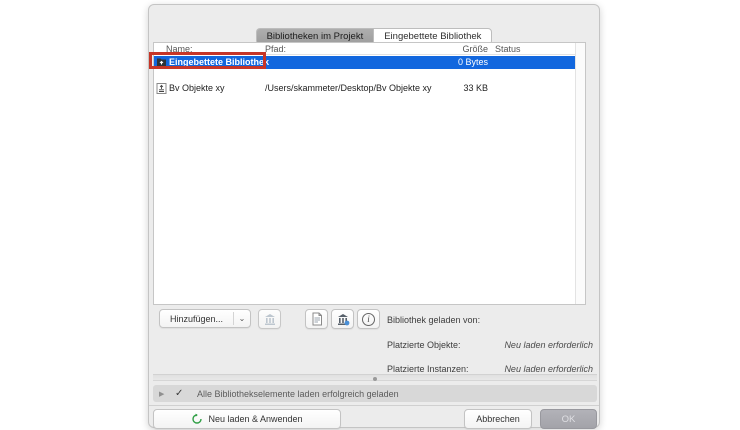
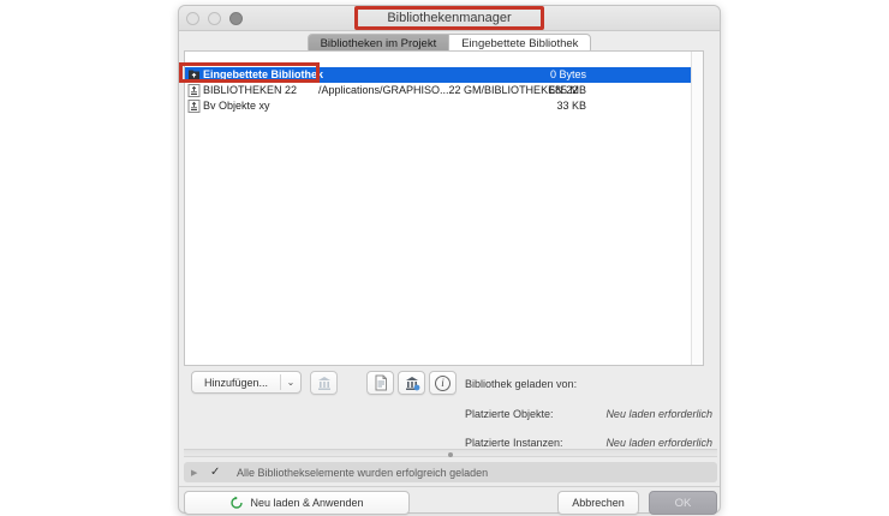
+ Bibliothekenmanager
  Bibliotheken im Projekt
  Eingebettete Bibliothek
- Name:
- Pfad:
- Größe
- Status
  Eingebettete Bibliothek
  0 Bytes
+ BIBLIOTHEKEN 22
+ /Applications/GRAPHISO...22 GM/BIBLIOTHEKEN 22
+ 685 MB
  Bv Objekte xy
- /Users/skammeter/Desktop/Bv Objekte xy
  33 KB
  Hinzufügen...
  ⌄
  i
  Bibliothek geladen von:
  Platzierte Objekte:
  Neu laden erforderlich
  Platzierte Instanzen:
  Neu laden erforderlich
  ✓
- Alle Bibliothekselemente laden erfolgreich geladen
+ Alle Bibliothekselemente wurden erfolgreich geladen
  Neu laden & Anwenden
  Abbrechen
  OK
